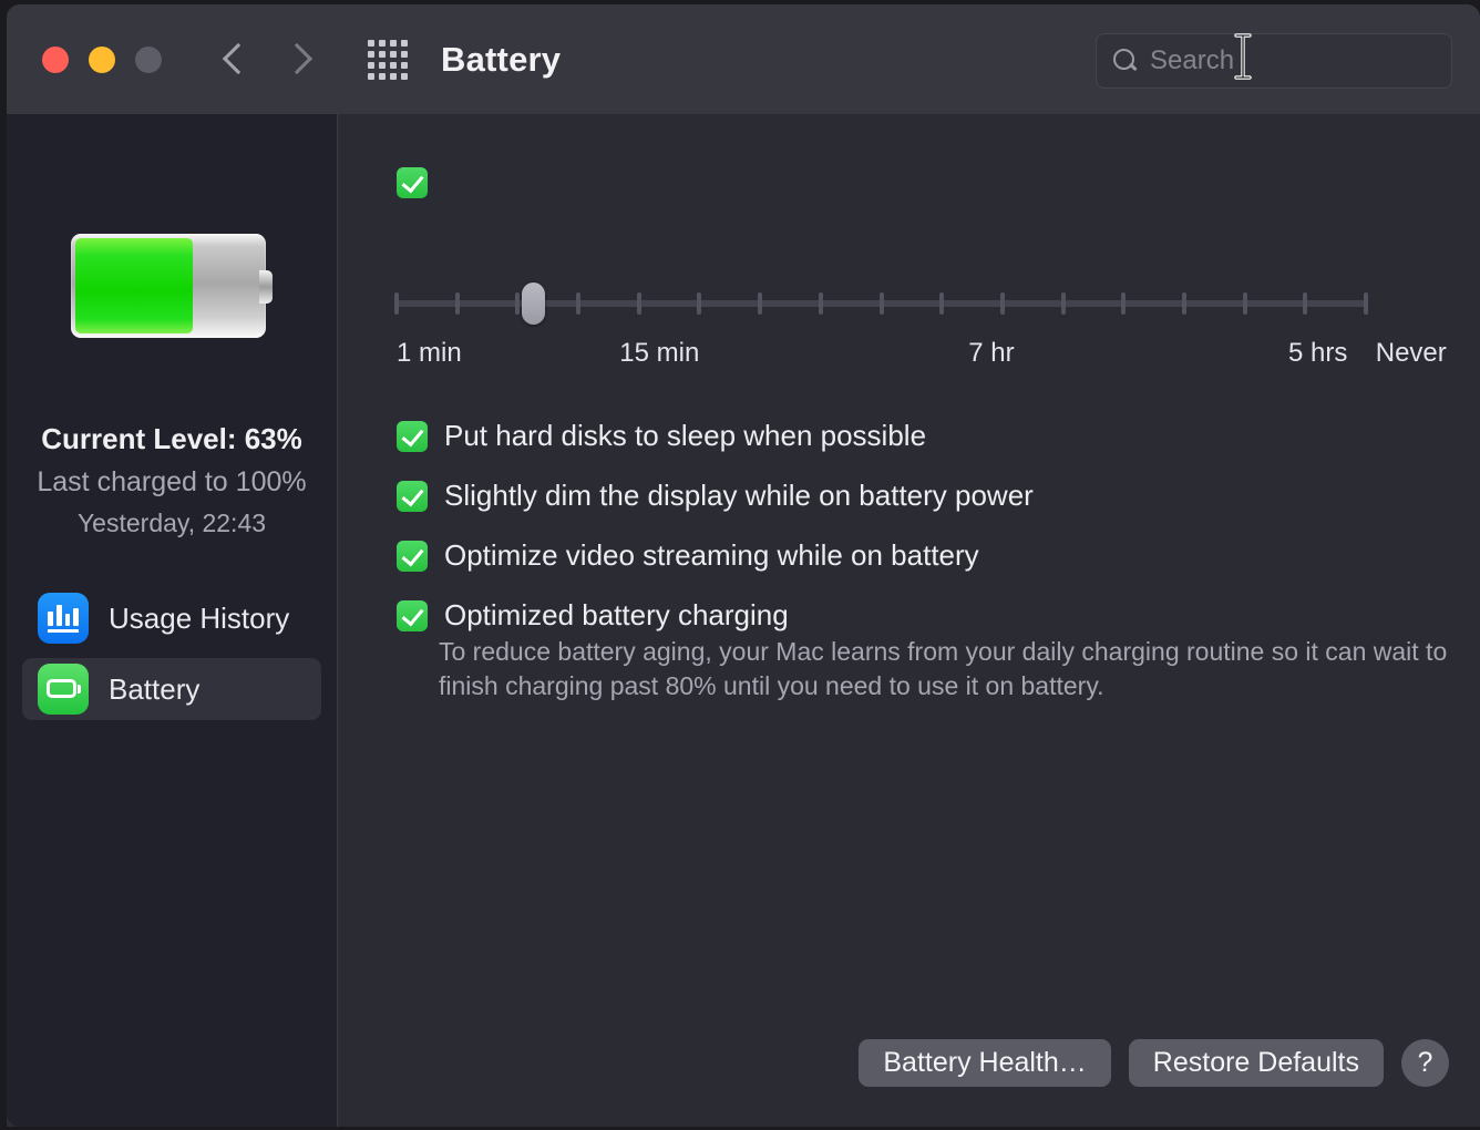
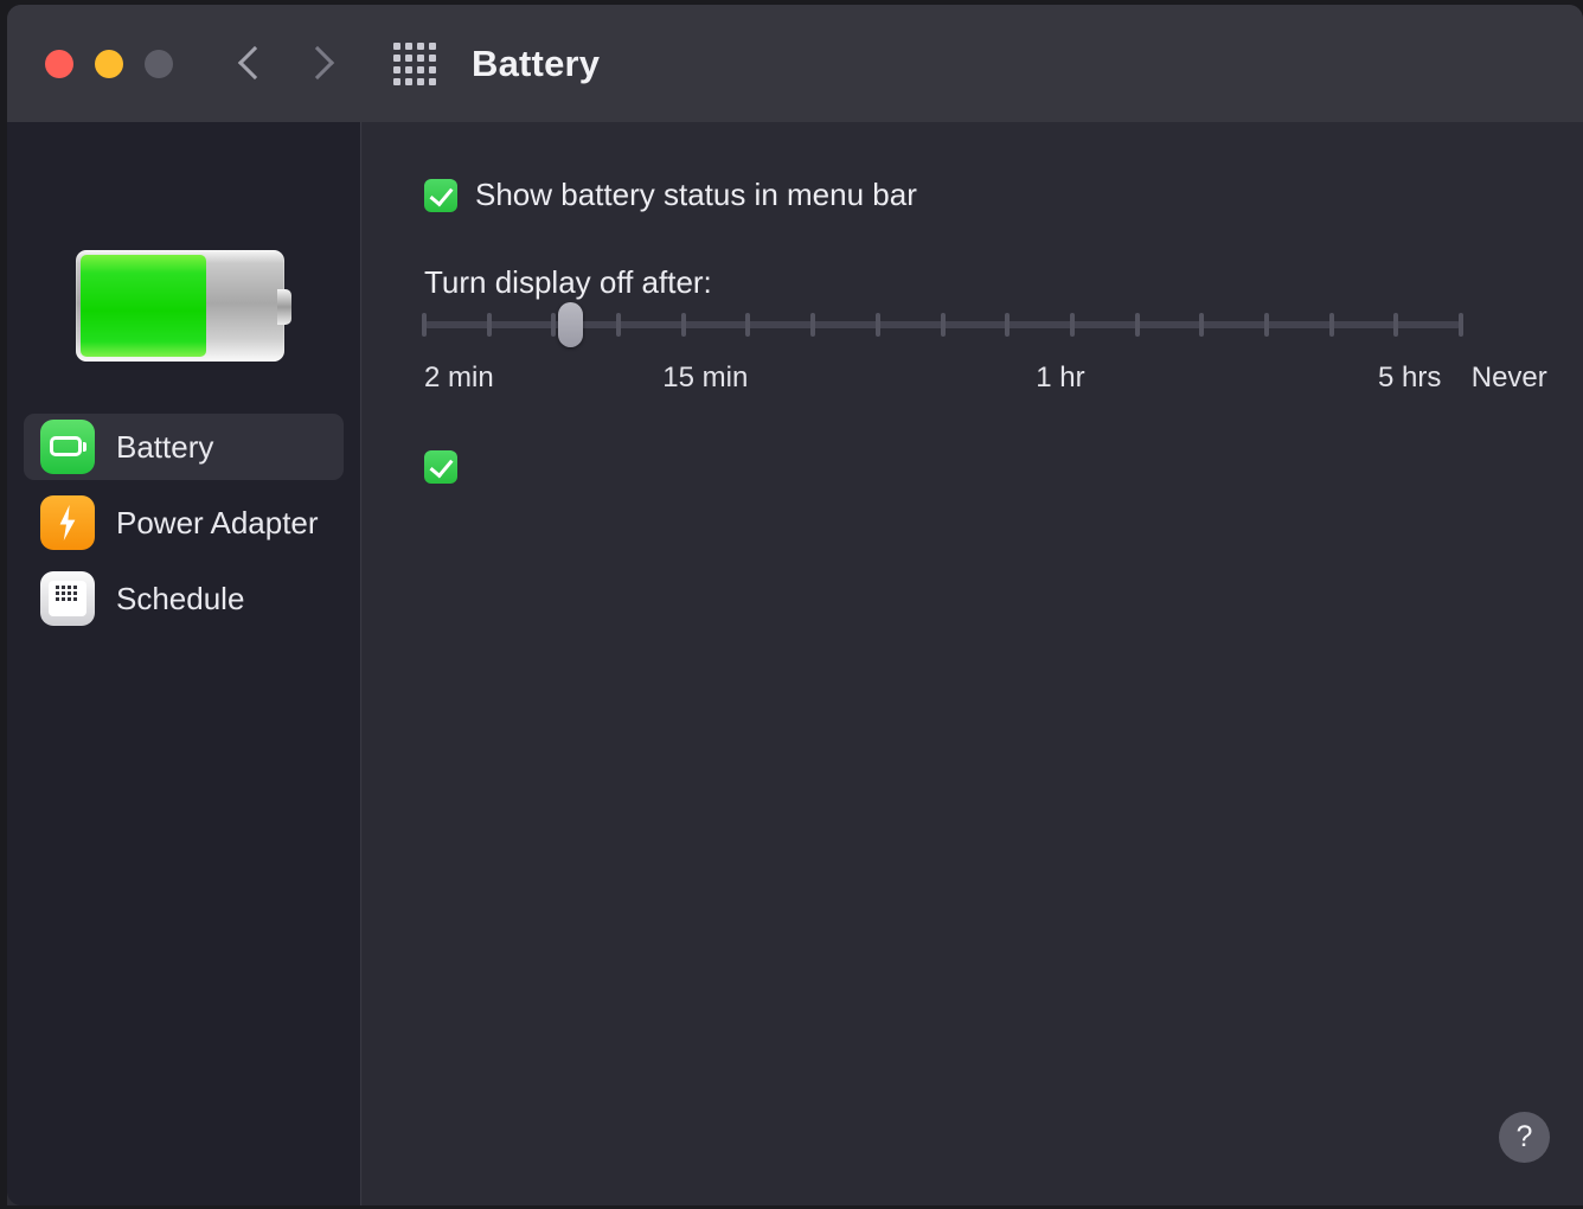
  Battery
- Search
- Current Level: 63%
- Last charged to 100%
- Yesterday, 22:43
- Usage History
  Battery
+ Power Adapter
+ Schedule
+ Show battery status in menu bar
+ Turn display off after:
- 1 min
+ 2 min
  15 min
- 7 hr
+ 1 hr
  5 hrs
  Never
- Put hard disks to sleep when possible
- Slightly dim the display while on battery power
- Optimize video streaming while on battery
- Optimized battery charging
- To reduce battery aging, your Mac learns from your daily charging routine so it can wait to finish charging past 80% until you need to use it on battery.
- Battery Health…
- Restore Defaults
  ?
